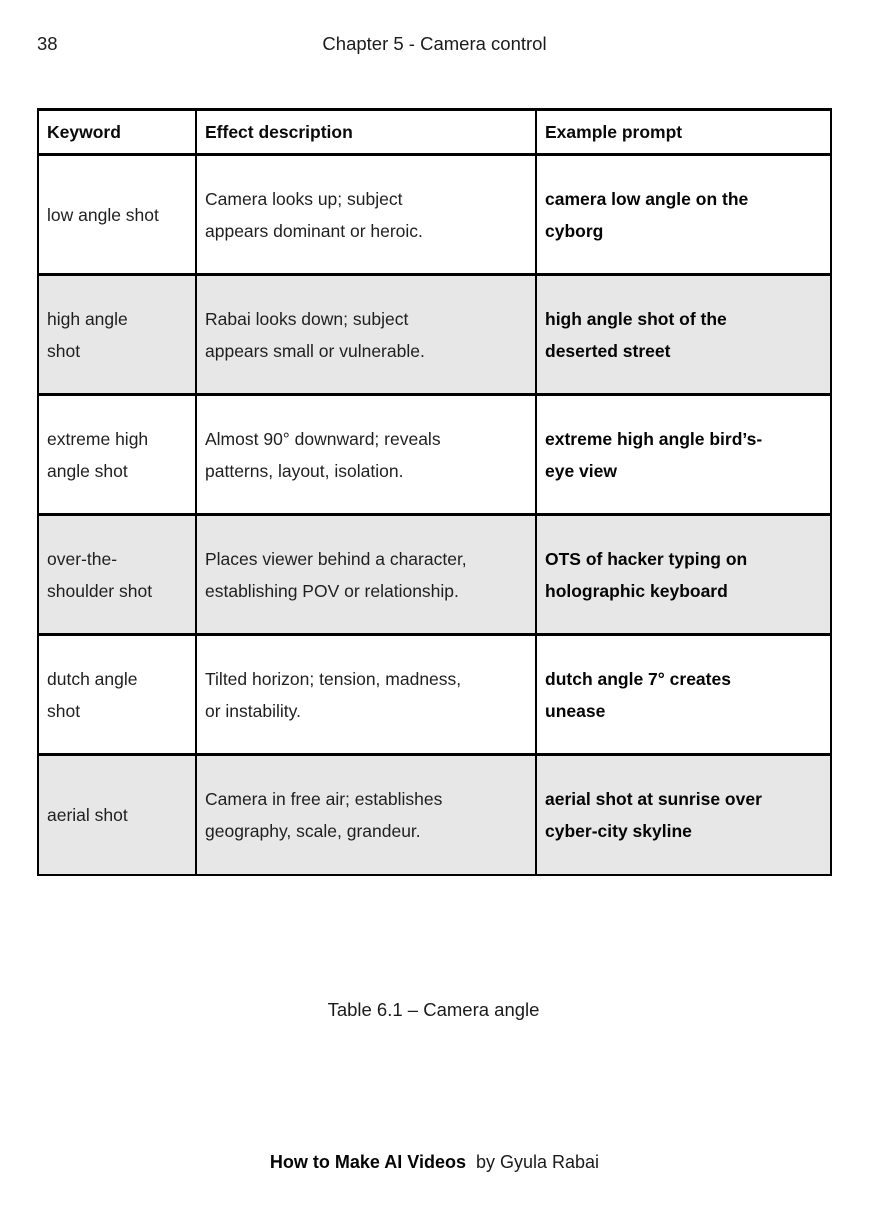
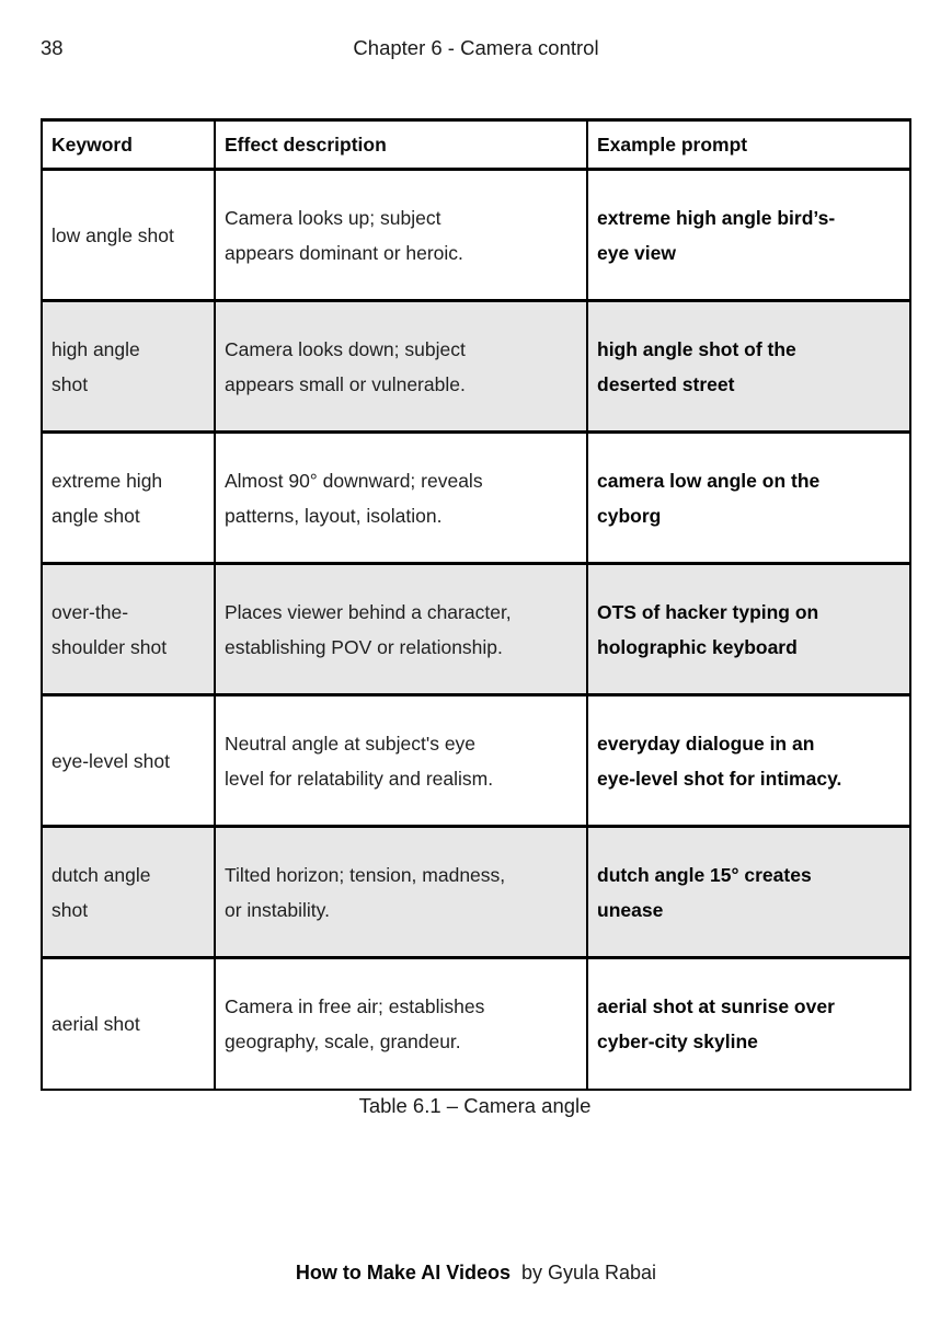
  38
- Chapter 5 - Camera control
+ Chapter 6 - Camera control
  Keyword	Effect description	Example prompt
- low angle shot	Camera looks up; subject appears dominant or heroic.	camera low angle on the cyborg
+ low angle shot	Camera looks up; subject appears dominant or heroic.	extreme high angle bird’s- eye view
- high angle shot	Rabai looks down; subject appears small or vulnerable.	high angle shot of the deserted street
+ high angle shot	Camera looks down; subject appears small or vulnerable.	high angle shot of the deserted street
- extreme high angle shot	Almost 90° downward; reveals patterns, layout, isolation.	extreme high angle bird’s- eye view
+ extreme high angle shot	Almost 90° downward; reveals patterns, layout, isolation.	camera low angle on the cyborg
  over-the- shoulder shot	Places viewer behind a character, establishing POV or relationship.	OTS of hacker typing on holographic keyboard
+ eye-level shot	Neutral angle at subject's eye level for relatability and realism.	everyday dialogue in an eye-level shot for intimacy.
- dutch angle shot	Tilted horizon; tension, madness, or instability.	dutch angle 7° creates unease
+ dutch angle shot	Tilted horizon; tension, madness, or instability.	dutch angle 15° creates unease
  aerial shot	Camera in free air; establishes geography, scale, grandeur.	aerial shot at sunrise over cyber-city skyline
  Table 6.1 – Camera angle
  How to Make AI Videos by Gyula Rabai
